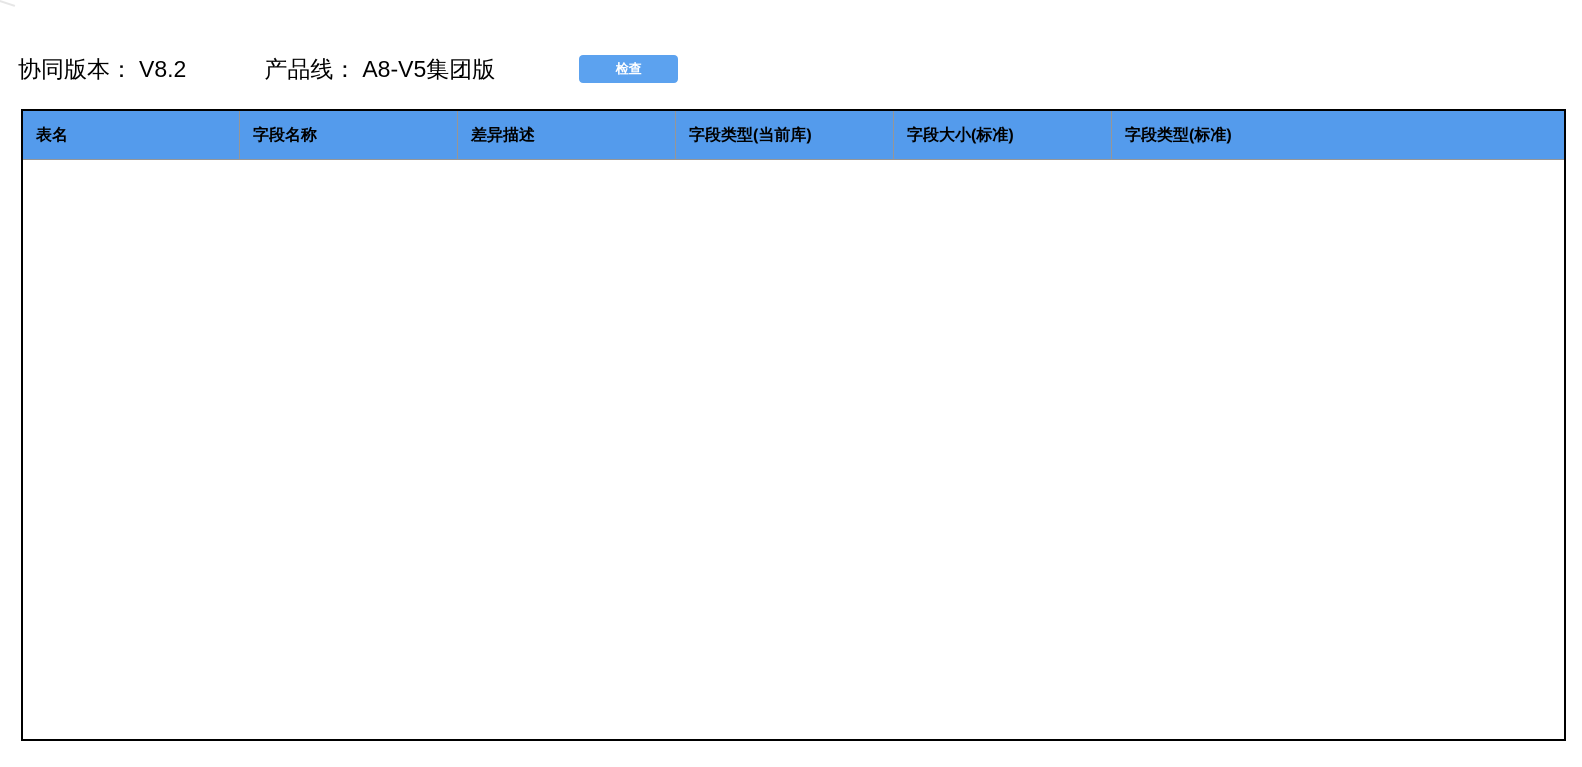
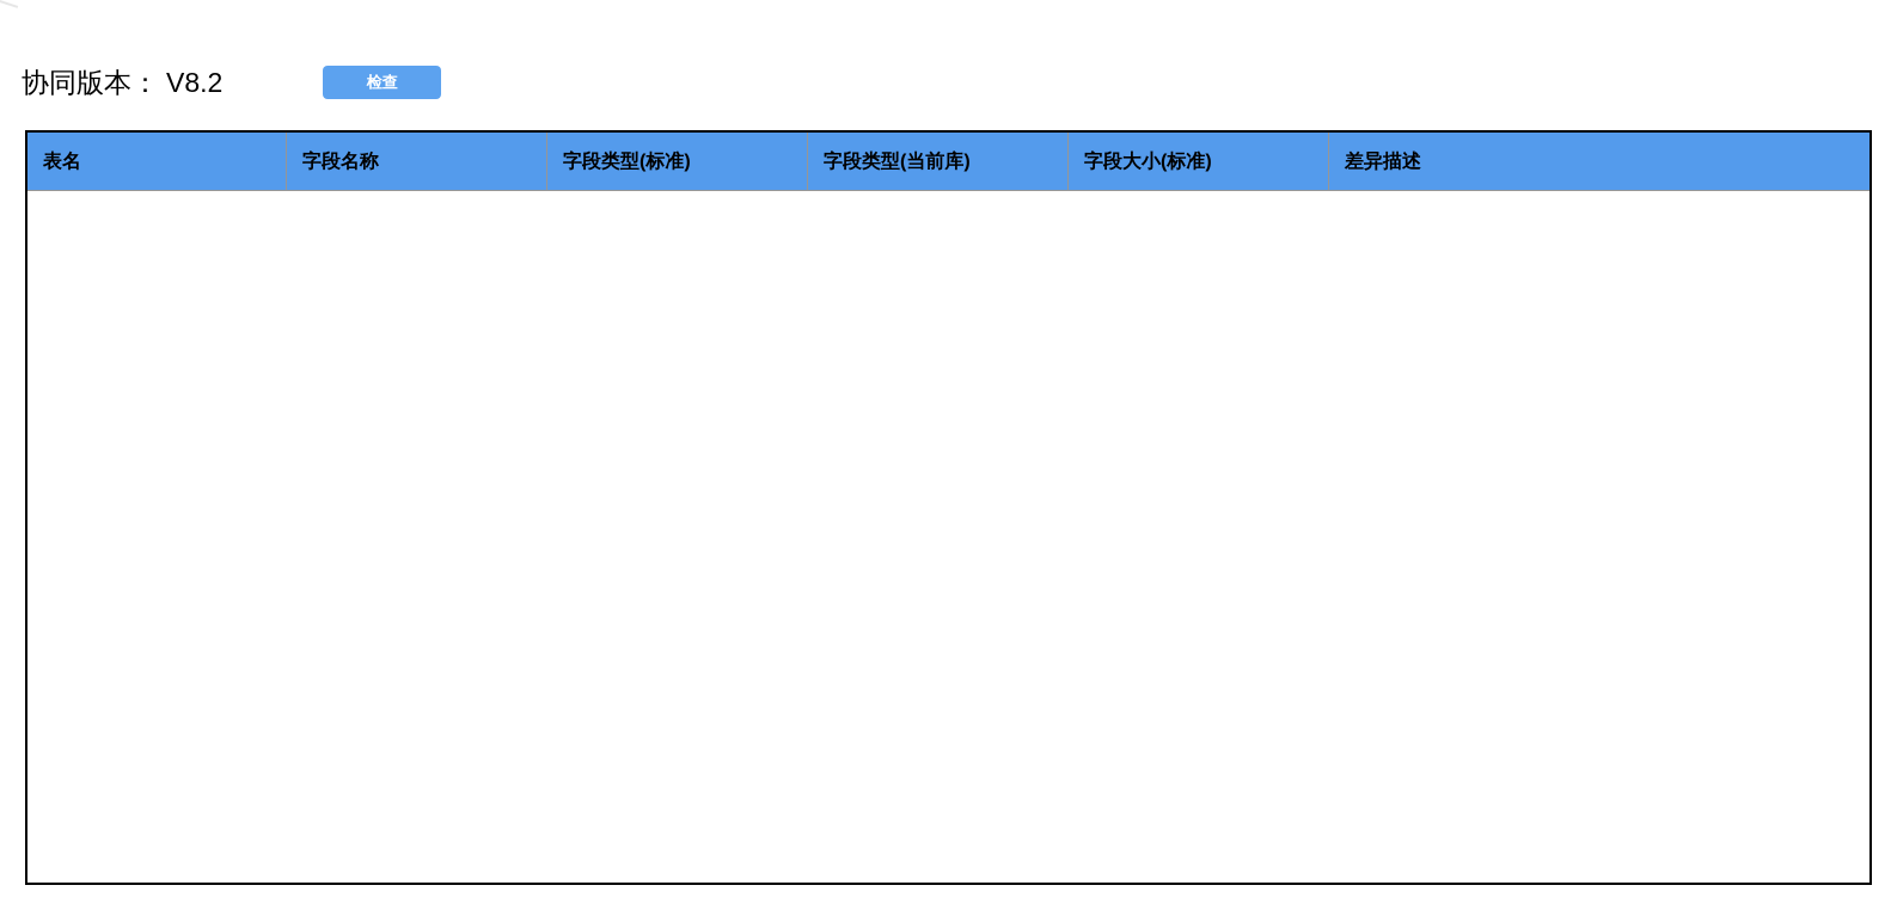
  协同版本：
  V8.2
- 产品线：
- A8-V5集团版
  检查
  表名
  字段名称
- 差异描述
+ 字段类型(标准)
  字段类型(当前库)
  字段大小(标准)
- 字段类型(标准)
+ 差异描述
